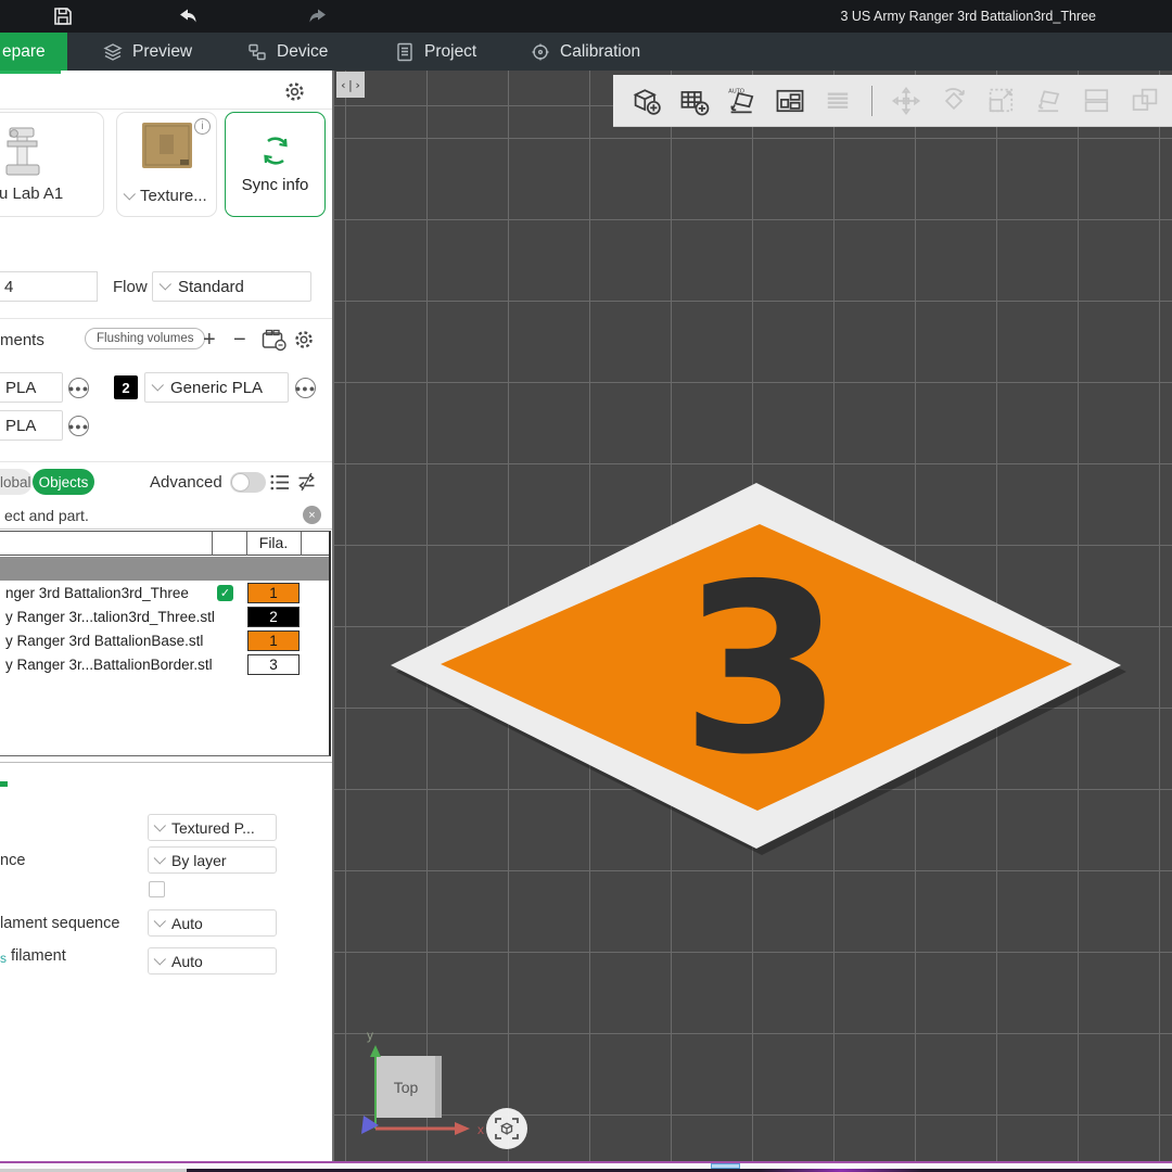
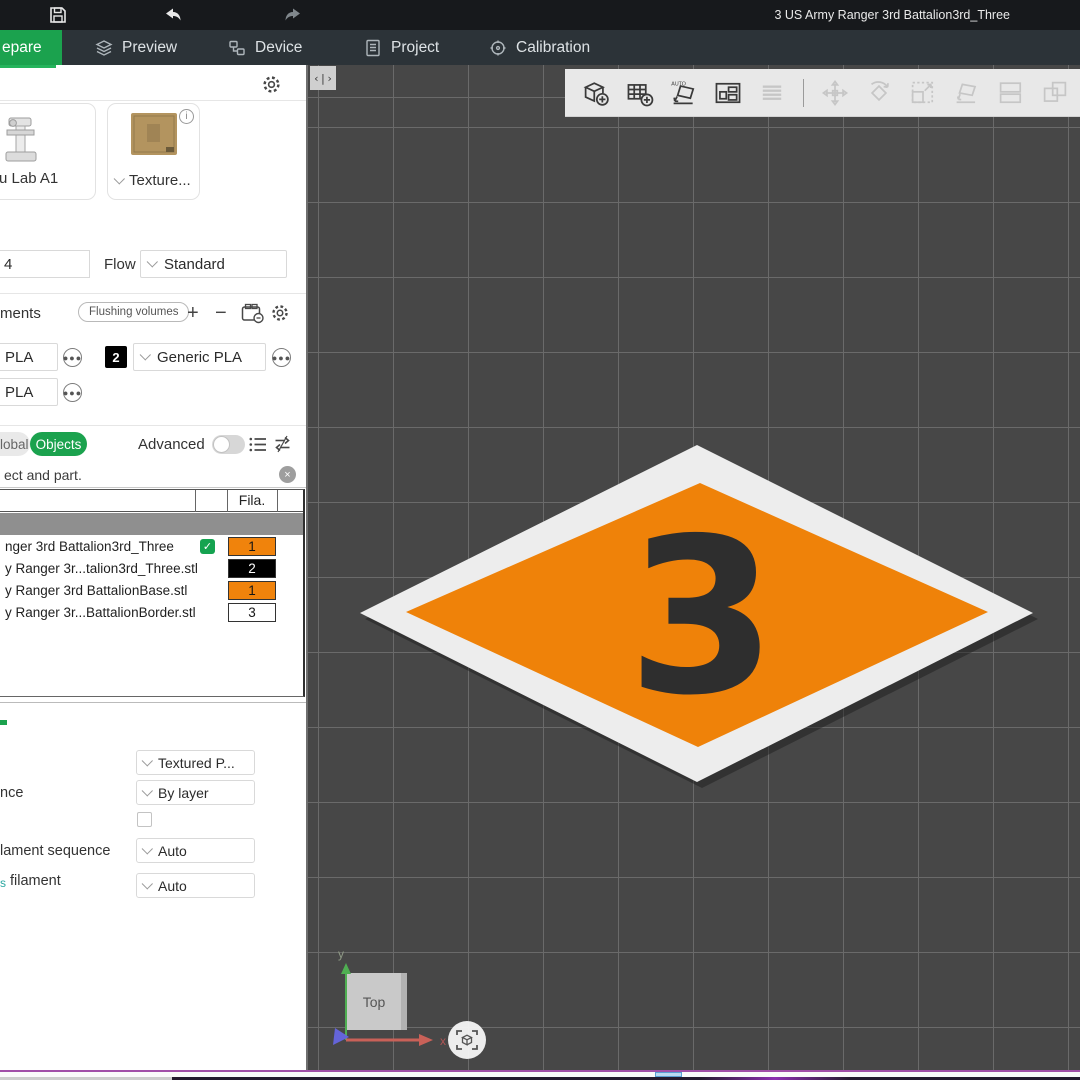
  3 US Army Ranger 3rd Battalion3rd_Three
  epare
  Preview
  Device
  Project
  Calibration
  u Lab A1
  i
  Texture...
- Sync info
  4
  Flow
  Standard
  ments
  Flushing volumes
  +
  −
  PLA
  ●●●
  2
  Generic PLA
  ●●●
  PLA
  ●●●
  lobal
  Objects
  Advanced
  ect and part.
  ×
  Fila.
  nger 3rd Battalion3rd_Three
  ✓
  1
  y Ranger 3r...talion3rd_Three.stl
  2
  y Ranger 3rd BattalionBase.stl
  1
  y Ranger 3r...BattalionBorder.stl
  3
  Textured P...
  nce
  By layer
  lament sequence
  Auto
  s
  filament
  Auto
  ‹|›
  3
  Top
  y
  x
